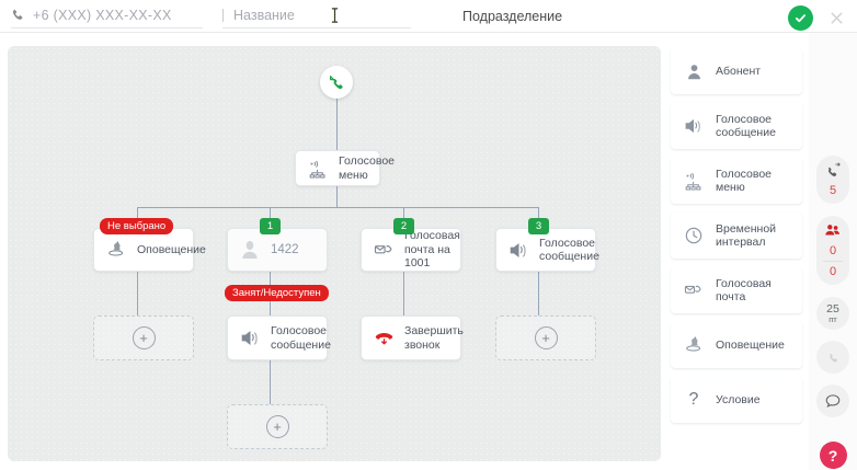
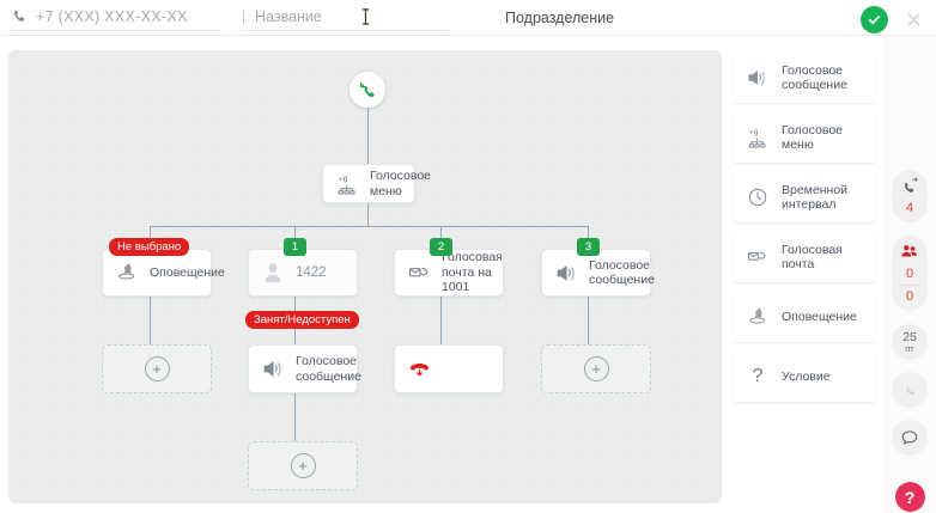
- +6 (XXX) XXX-XX-XX
+ +7 (XXX) XXX-XX-XX
  Название
  Подразделение
  Голосовое
  меню
  Не выбрано
  1
  2
  3
  Оповещение
  1422
  Голосовая
  почта на 1001
  Голосовое
  сообщение
  Занят/Недоступен
  +
  Голосовое
  сообщение
- Завершить
- звонок
  +
  +
- Абонент
  Голосовое
  сообщение
  Голосовое
  меню
  Временной
  интервал
  Голосовая
  почта
  Оповещение
  ?
  Условие
- 5
+ 4
  0
  0
  25
  пт
  ?
